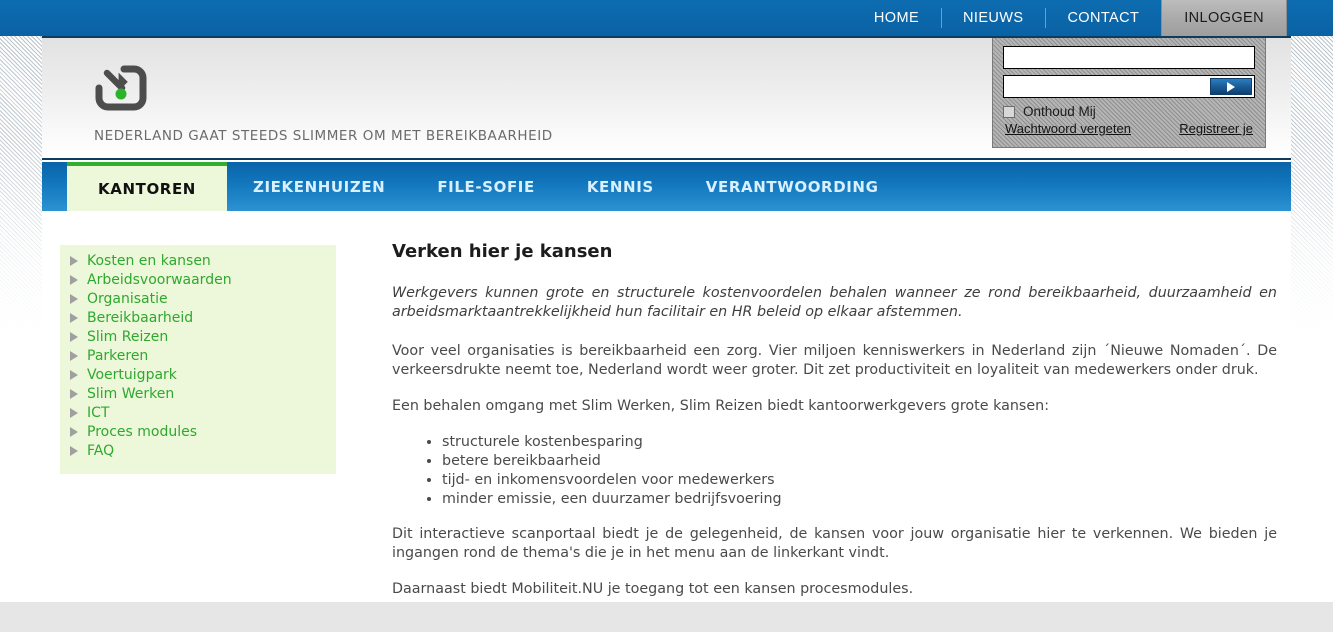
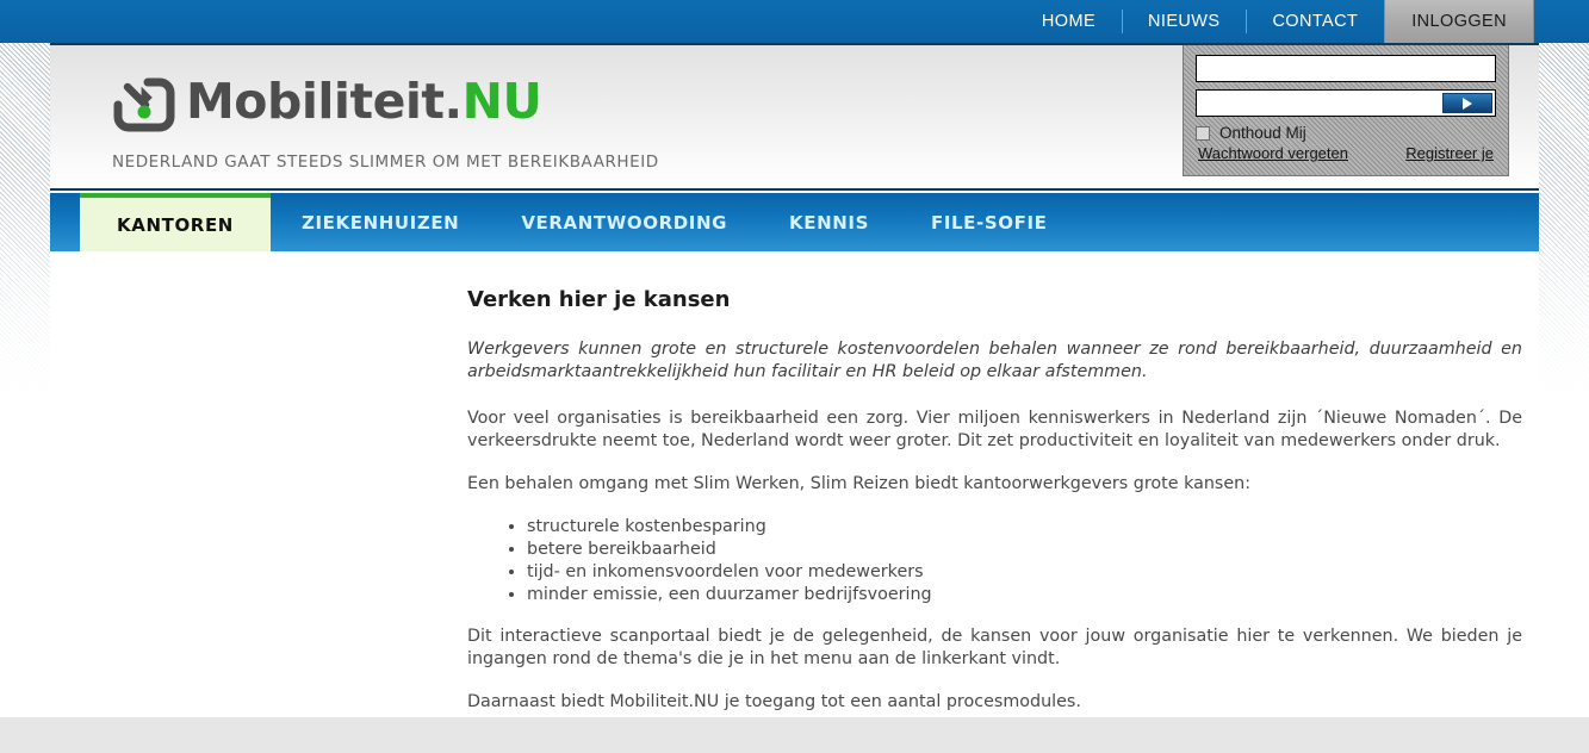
  HOME
  NIEUWS
  CONTACT
  INLOGGEN
+ Mobiliteit.NU
  NEDERLAND GAAT STEEDS SLIMMER OM MET BEREIKBAARHEID
  Onthoud Mij
  Wachtwoord vergeten
  Registreer je
  KANTOREN
  ZIEKENHUIZEN
- FILE-SOFIE
+ VERANTWOORDING
  KENNIS
- VERANTWOORDING
+ FILE-SOFIE
- Kosten en kansen
- Arbeidsvoorwaarden
- Organisatie
- Bereikbaarheid
- Slim Reizen
- Parkeren
- Voertuigpark
- Slim Werken
- ICT
- Proces modules
- FAQ
  Verken hier je kansen
  Werkgevers kunnen grote en structurele kostenvoordelen behalen wanneer ze rond bereikbaarheid, duurzaamheid en arbeidsmarktaantrekkelijkheid hun facilitair en HR beleid op elkaar afstemmen.
  Voor veel organisaties is bereikbaarheid een zorg. Vier miljoen kenniswerkers in Nederland zijn ´Nieuwe Nomaden´. De verkeersdrukte neemt toe, Nederland wordt weer groter. Dit zet productiviteit en loyaliteit van medewerkers onder druk.
  Een behalen omgang met Slim Werken, Slim Reizen biedt kantoorwerkgevers grote kansen:
  structurele kostenbesparing
  betere bereikbaarheid
  tijd- en inkomensvoordelen voor medewerkers
  minder emissie, een duurzamer bedrijfsvoering
  Dit interactieve scanportaal biedt je de gelegenheid, de kansen voor jouw organisatie hier te verkennen. We bieden je ingangen rond de thema's die je in het menu aan de linkerkant vindt.
- Daarnaast biedt Mobiliteit.NU je toegang tot een kansen procesmodules.
+ Daarnaast biedt Mobiliteit.NU je toegang tot een aantal procesmodules.
